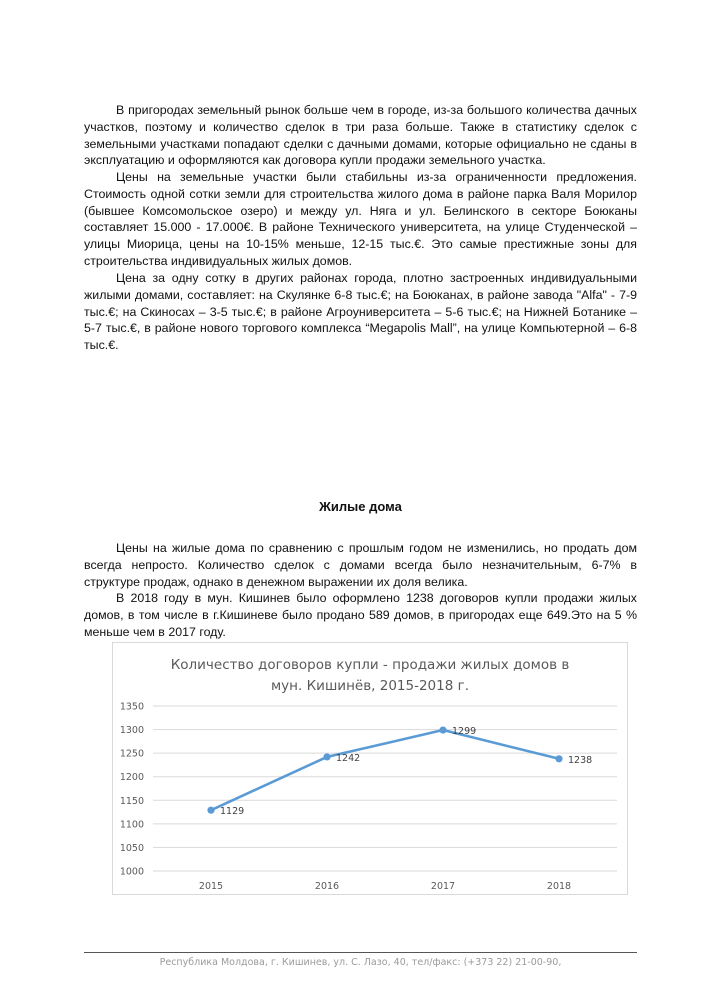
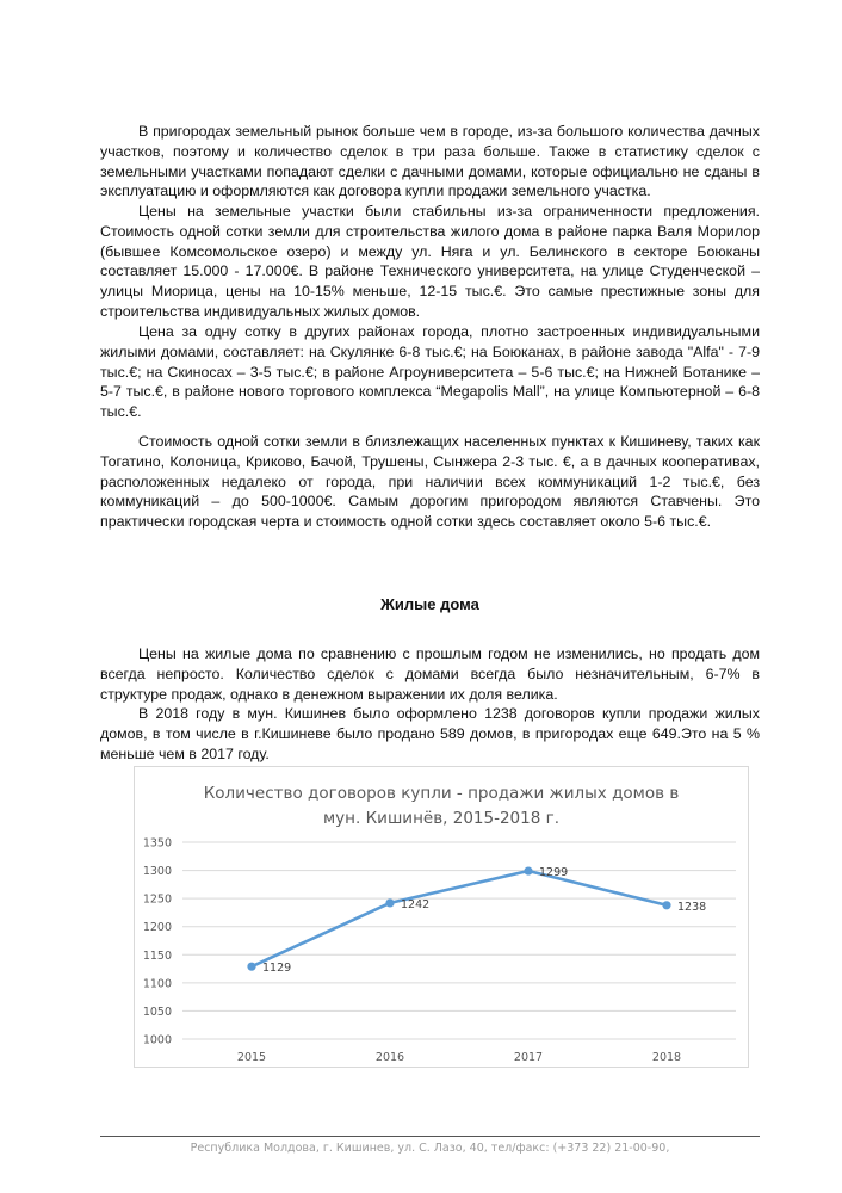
  В пригородах земельный рынок больше чем в городе, из-за большого количества дачных
  участков, поэтому и количество сделок в три раза больше. Также в статистику сделок с
  земельными участками попадают сделки с дачными домами, которые официально не сданы в
  эксплуатацию и оформляются как договора купли продажи земельного участка.
  Цены на земельные участки были стабильны из-за ограниченности предложения.
  Стоимость одной сотки земли для строительства жилого дома в районе парка Валя Морилор
  (бывшее Комсомольское озеро) и между ул. Няга и ул. Белинского в секторе Боюканы
  составляет 15.000 - 17.000€. В районе Технического университета, на улице Студенческой –
  улицы Миорица, цены на 10-15% меньше, 12-15 тыс.€. Это самые престижные зоны для
  строительства индивидуальных жилых домов.
  Цена за одну сотку в других районах города, плотно застроенных индивидуальными
  жилыми домами, составляет: на Скулянке 6-8 тыс.€; на Боюканах, в районе завода "Alfa" - 7-9
  тыс.€; на Скиносах – 3-5 тыс.€; в районе Агроуниверситета – 5-6 тыс.€; на Нижней Ботанике –
  5-7 тыс.€, в районе нового торгового комплекса “Megapolis Mall”, на улице Компьютерной – 6-8
  тыс.€.
+ Стоимость одной сотки земли в близлежащих населенных пунктах к Кишиневу, таких как
+ Тогатино, Колоница, Криково, Бачой, Трушены, Сынжера 2-3 тыс. €, а в дачных кооперативах,
+ расположенных недалеко от города, при наличии всех коммуникаций 1-2 тыс.€, без
+ коммуникаций – до 500-1000€. Самым дорогим пригородом являются Ставчены. Это
+ практически городская черта и стоимость одной сотки здесь составляет около 5-6 тыс.€.
  Жилые дома
  Цены на жилые дома по сравнению с прошлым годом не изменились, но продать дом
  всегда непросто. Количество сделок с домами всегда было незначительным, 6-7% в
  структуре продаж, однако в денежном выражении их доля велика.
  В 2018 году в мун. Кишинев было оформлено 1238 договоров купли продажи жилых
  домов, в том числе в г.Кишиневе было продано 589 домов, в пригородах еще 649.Это на 5 %
  меньше чем в 2017 году.
  Количество договоров купли - продажи жилых домов в
  мун. Кишинёв, 2015-2018 г.
  1350
  1300
  1250
  1200
  1150
  1100
  1050
  1000
  2015
  2016
  2017
  2018
  1129
  1242
  1299
  1238
  Республика Молдова, г. Кишинев, ул. С. Лазо, 40, тел/факс: (+373 22) 21-00-90,
